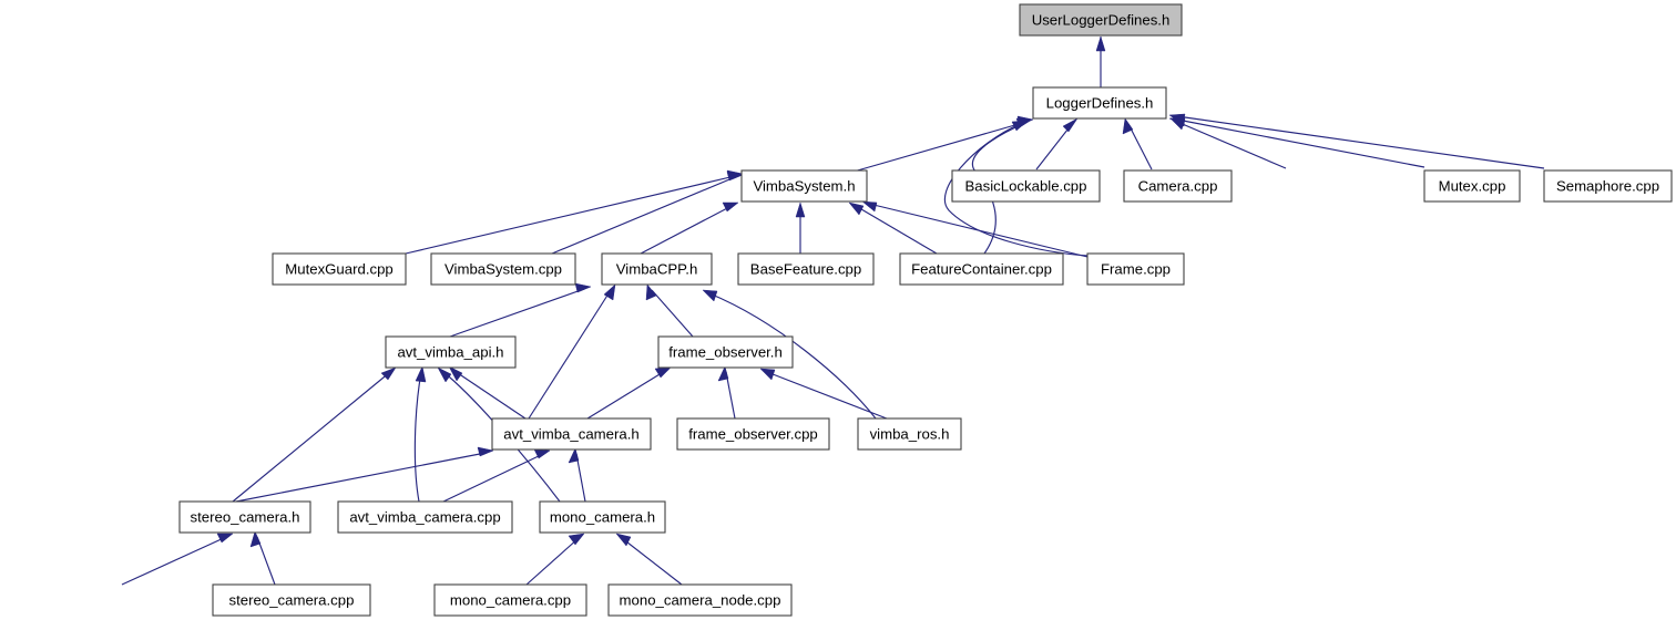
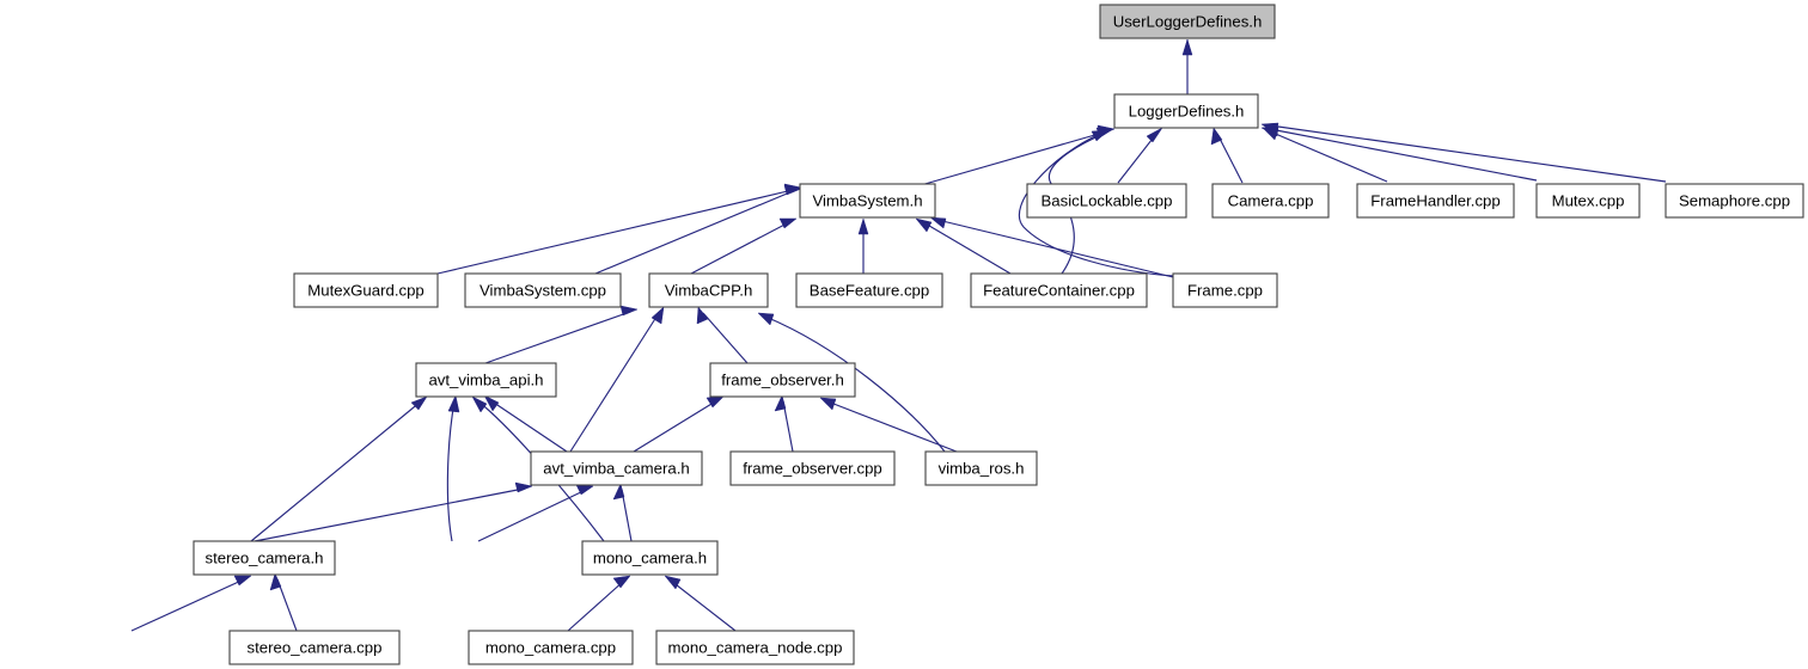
  UserLoggerDefines.h
  LoggerDefines.h
  VimbaSystem.h
  BasicLockable.cpp
  Camera.cpp
+ FrameHandler.cpp
  Mutex.cpp
  Semaphore.cpp
  MutexGuard.cpp
  VimbaSystem.cpp
  VimbaCPP.h
  BaseFeature.cpp
  FeatureContainer.cpp
  Frame.cpp
  avt_vimba_api.h
  frame_observer.h
  avt_vimba_camera.h
  frame_observer.cpp
  vimba_ros.h
  stereo_camera.h
- avt_vimba_camera.cpp
  mono_camera.h
  stereo_camera.cpp
  mono_camera.cpp
  mono_camera_node.cpp
